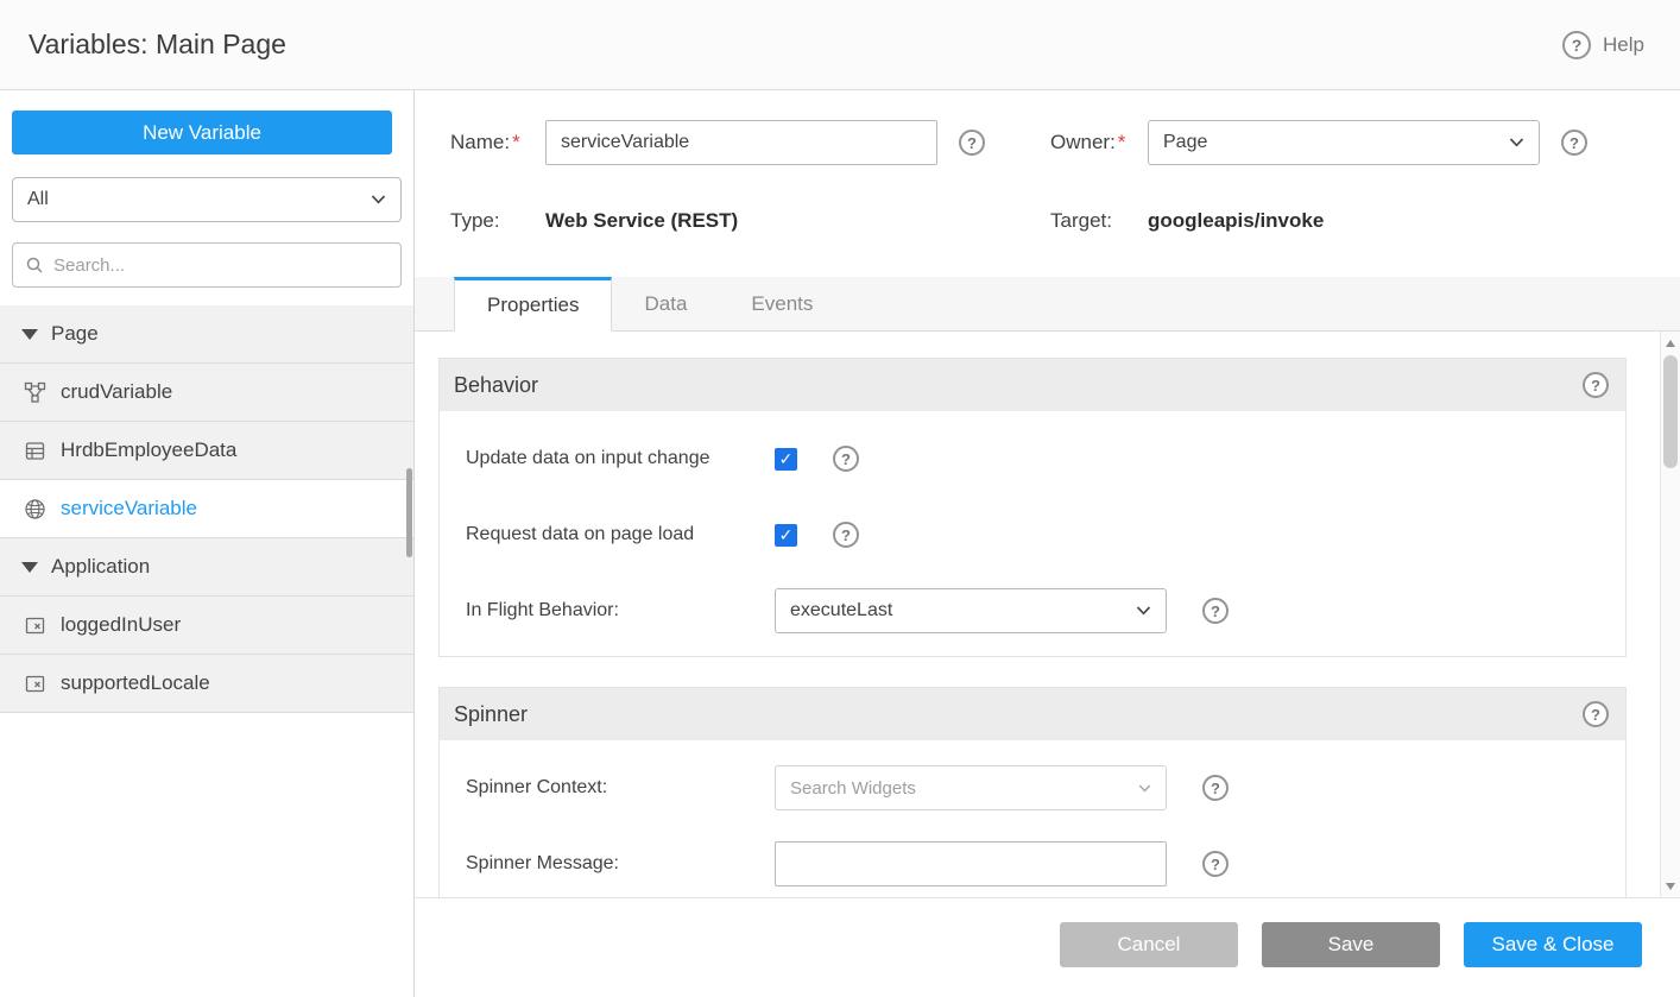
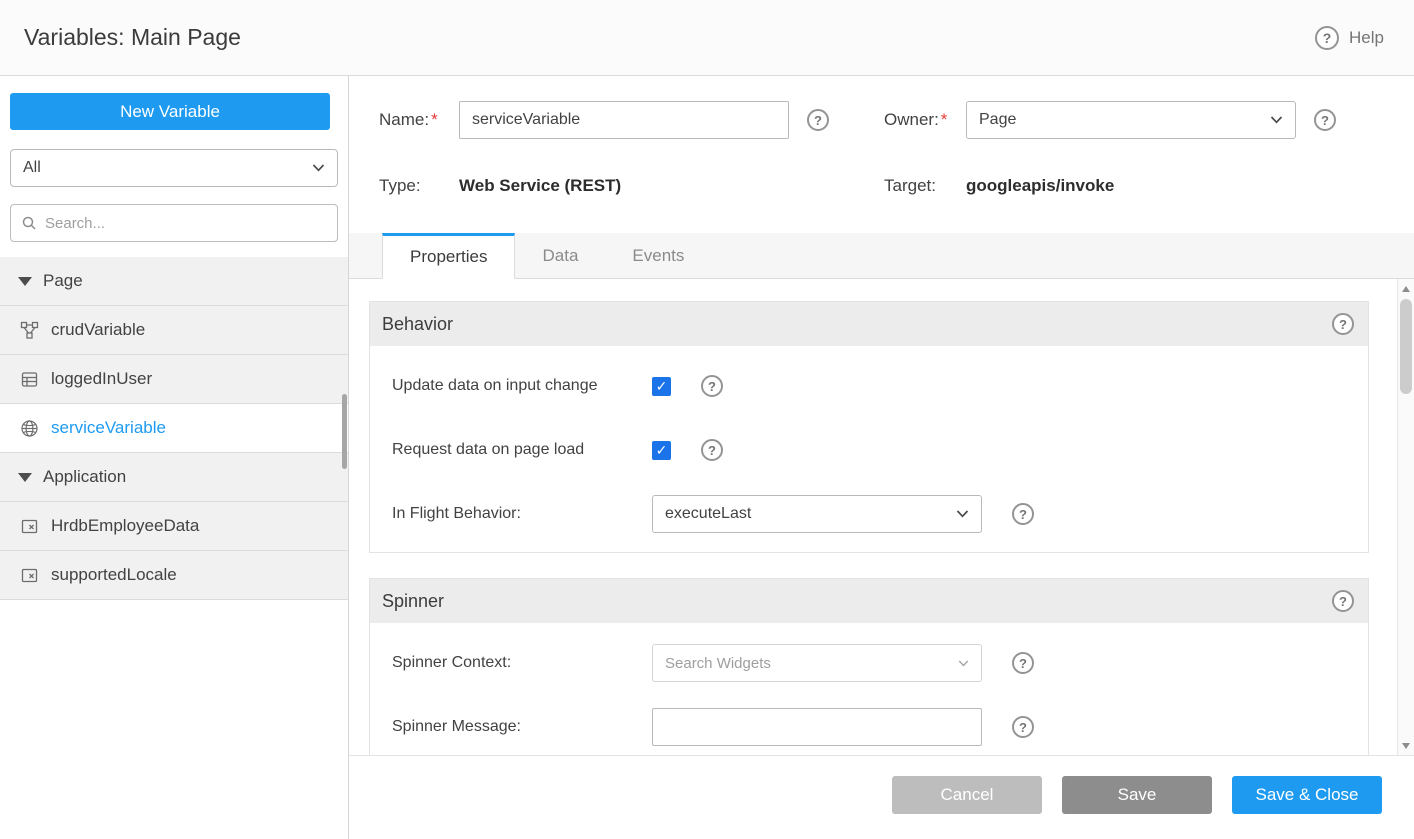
  Variables: Main Page
  Help
  New Variable
  All
  Search...
  Page
  crudVariable
- HrdbEmployeeData
+ loggedInUser
  serviceVariable
  Application
- loggedInUser
+ HrdbEmployeeData
  supportedLocale
  Name:*
  serviceVariable
  Owner:*
  Page
  Type:
  Web Service (REST)
  Target:
  googleapis/invoke
  Properties
  Data
  Events
  Behavior
  Update data on input change
  Request data on page load
  In Flight Behavior:
  executeLast
  Spinner
  Spinner Context:
  Search Widgets
  Spinner Message:
  Cancel
  Save
  Save & Close
